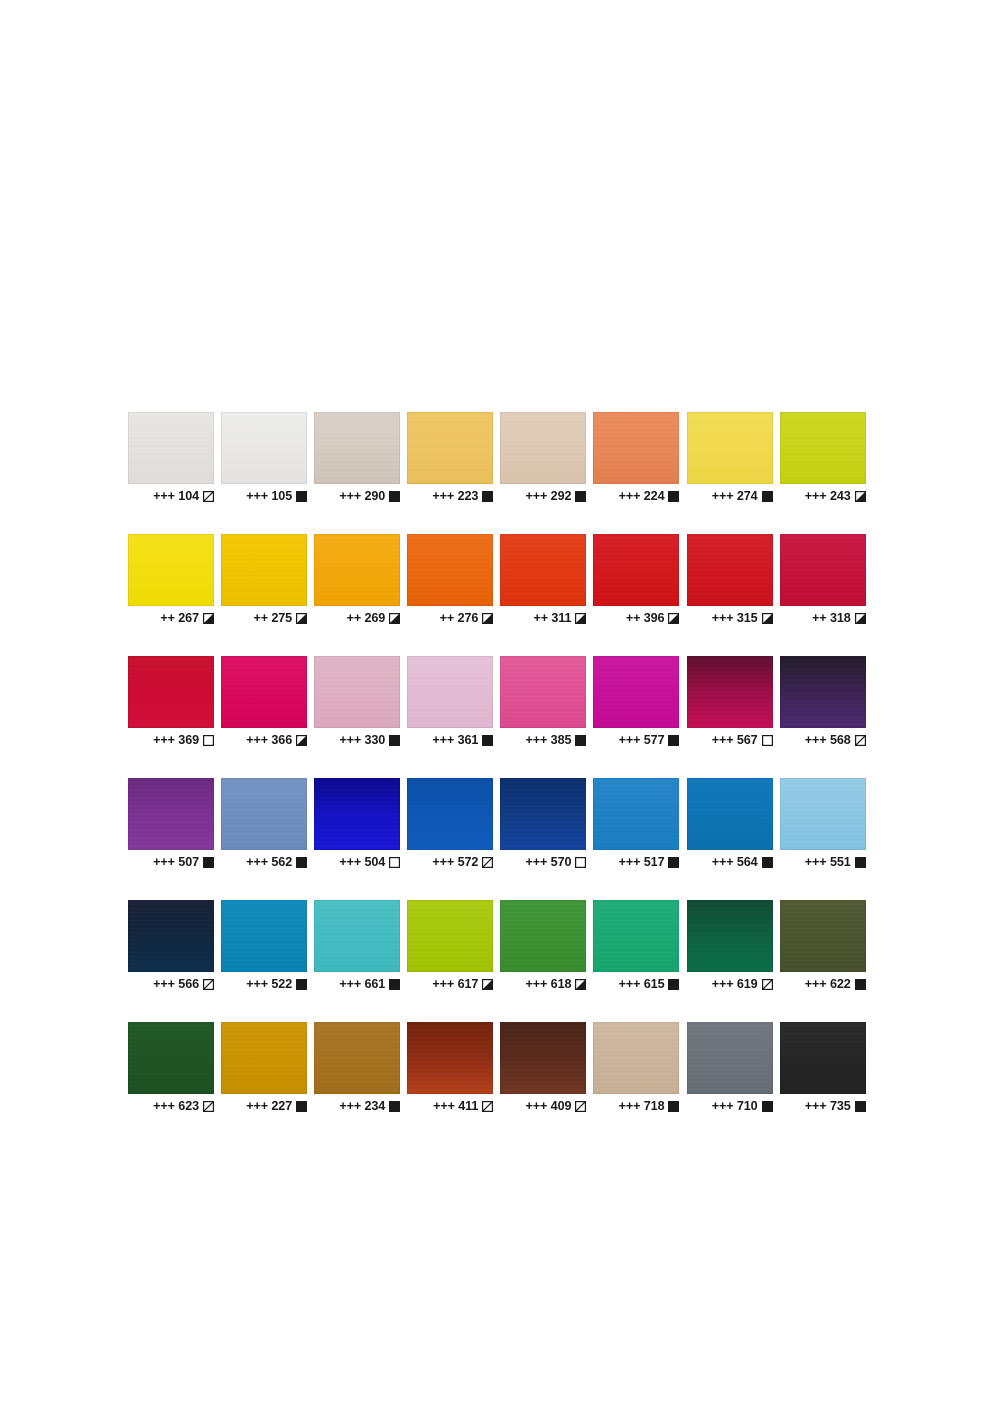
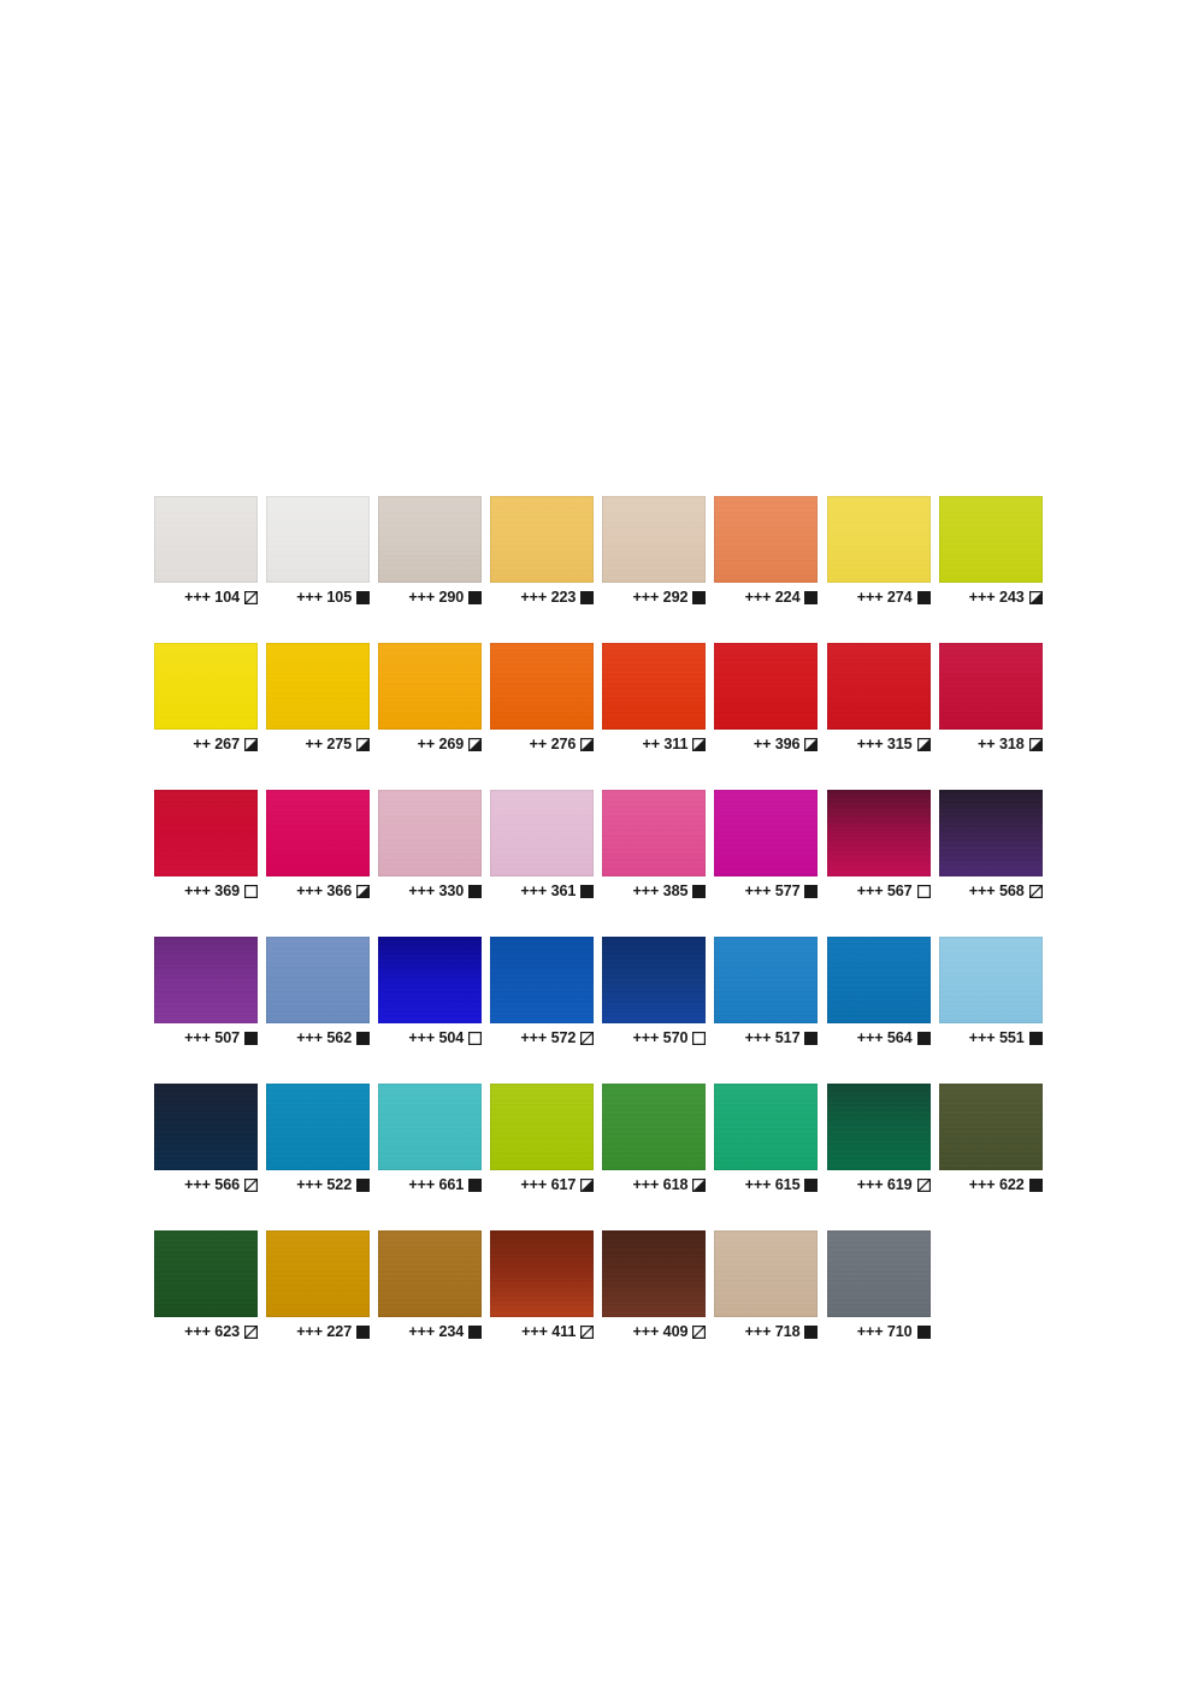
  +++ 104
  +++ 105
  +++ 290
  +++ 223
  +++ 292
  +++ 224
  +++ 274
  +++ 243
  ++ 267
  ++ 275
  ++ 269
  ++ 276
  ++ 311
  ++ 396
  +++ 315
  ++ 318
  +++ 369
  +++ 366
  +++ 330
  +++ 361
  +++ 385
  +++ 577
  +++ 567
  +++ 568
  +++ 507
  +++ 562
  +++ 504
  +++ 572
  +++ 570
  +++ 517
  +++ 564
  +++ 551
  +++ 566
  +++ 522
  +++ 661
  +++ 617
  +++ 618
  +++ 615
  +++ 619
  +++ 622
  +++ 623
  +++ 227
  +++ 234
  +++ 411
  +++ 409
  +++ 718
  +++ 710
- +++ 735
